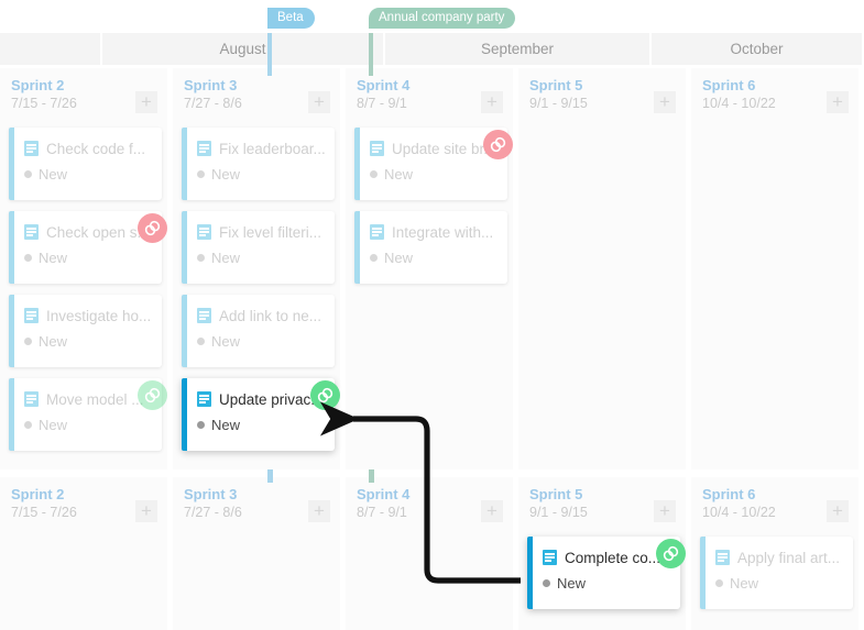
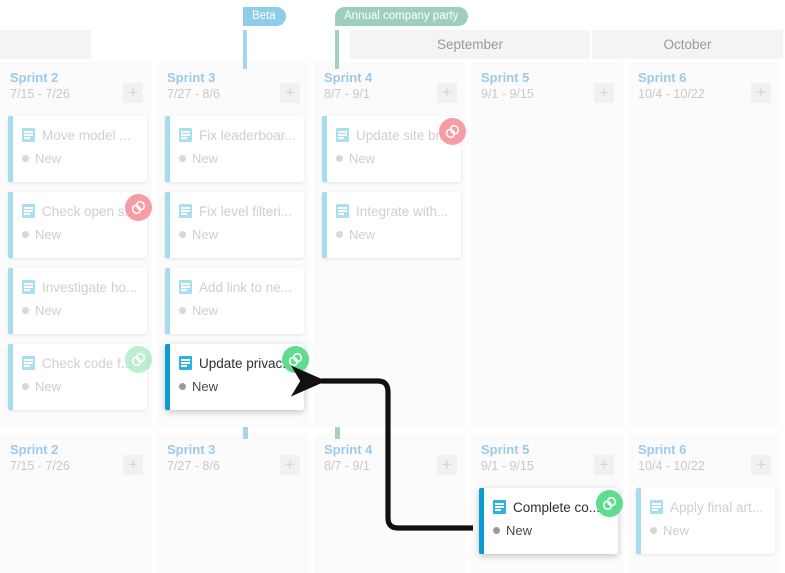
  Beta
  Annual company party
- August
  September
  October
  Sprint 2
  7/15 - 7/26
  +
  Sprint 3
  7/27 - 8/6
  +
  Sprint 4
  8/7 - 9/1
  +
  Sprint 5
  9/1 - 9/15
  +
  Sprint 6
  10/4 - 10/22
  +
- Check code f...
+ Move model ...
  New
  Check open s
  New
  Investigate ho...
  New
- Move model ...
+ Check code f...
  New
  Fix leaderboar...
  New
  Fix level filteri...
  New
  Add link to ne...
  New
  Update privac
  New
  Update site br
  New
  Integrate with...
  New
  Sprint 2
  7/15 - 7/26
  +
  Sprint 3
  7/27 - 8/6
  +
  Sprint 4
  8/7 - 9/1
  +
  Sprint 5
  9/1 - 9/15
  +
  Sprint 6
  10/4 - 10/22
  +
  Complete co..
  New
  Apply final art...
  New
